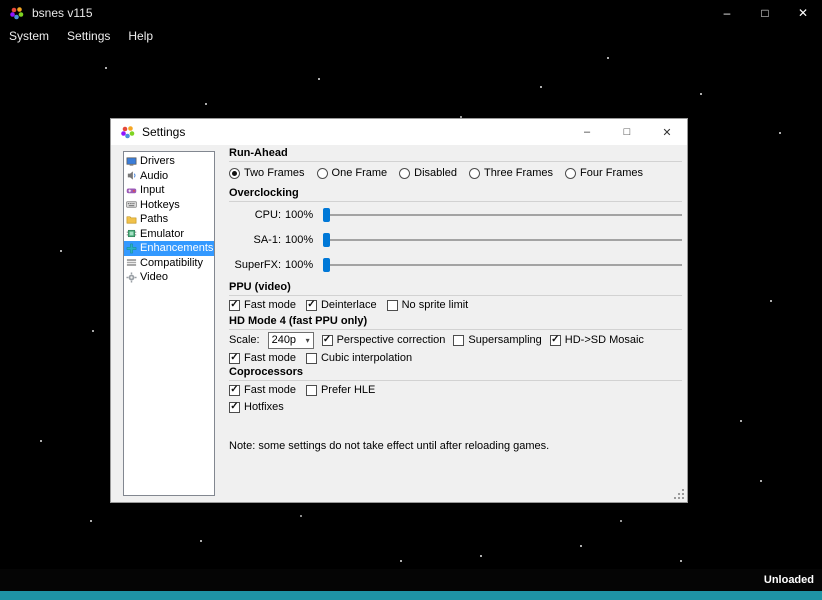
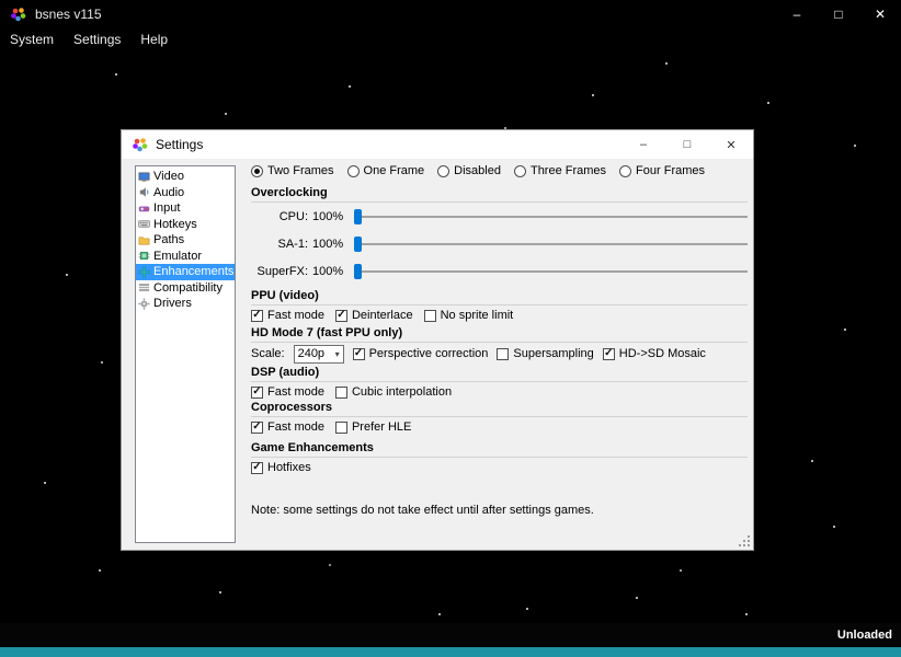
  bsnes v115
  –
  □
  ✕
  System
  Settings
  Help
  Unloaded
  Settings
  –
  □
  ✕
- Drivers
+ Video
  Audio
  Input
  Hotkeys
  Paths
  Emulator
  Enhancements
  Compatibility
- Video
+ Drivers
- Run-Ahead
  Two Frames
  One Frame
  Disabled
  Three Frames
  Four Frames
  Overclocking
  CPU:
  100%
  SA-1:
  100%
  SuperFX:
  100%
  PPU (video)
  Fast mode
  Deinterlace
  No sprite limit
- HD Mode 4 (fast PPU only)
+ HD Mode 7 (fast PPU only)
  Scale:
  240p
  ▾
  Perspective correction
  Supersampling
  HD->SD Mosaic
+ DSP (audio)
  Fast mode
  Cubic interpolation
  Coprocessors
  Fast mode
  Prefer HLE
+ Game Enhancements
  Hotfixes
- Note: some settings do not take effect until after reloading games.
+ Note: some settings do not take effect until after settings games.
